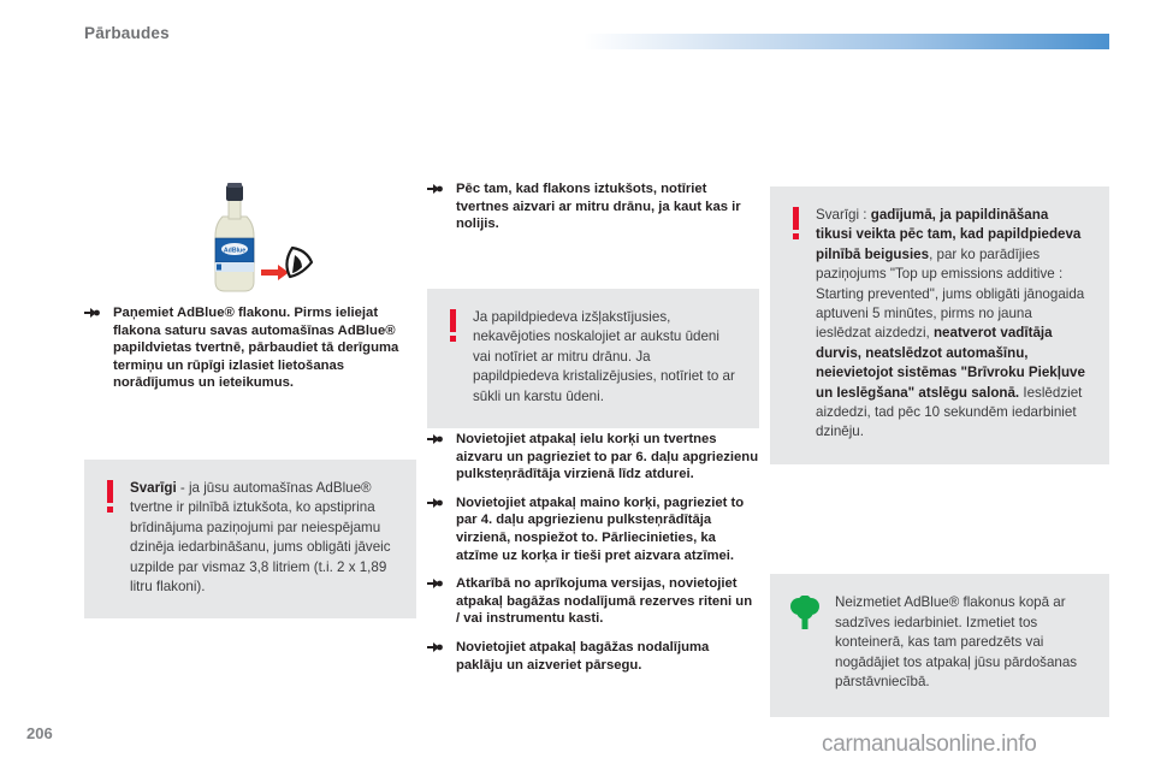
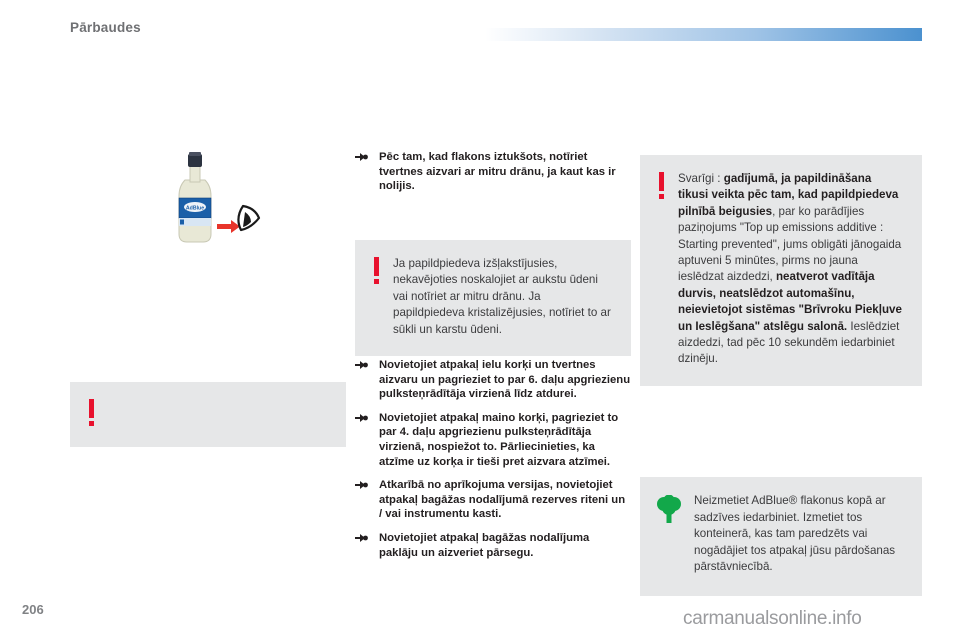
  Pārbaudes
- Paņemiet AdBlue® flakonu. Pirms ieliejat flakona saturu savas automašīnas AdBlue® papildvietas tvertnē, pārbaudiet tā derīguma termiņu un rūpīgi izlasiet lietošanas norādījumus un ieteikumus.
- Svarīgi - ja jūsu automašīnas AdBlue® tvertne ir pilnībā iztukšota, ko apstiprina brīdinājuma paziņojumi par neiespējamu dzinēja iedarbināšanu, jums obligāti jāveic uzpilde par vismaz 3,8 litriem (t.i. 2 x 1,89 litru flakoni).
  Pēc tam, kad flakons iztukšots, notīriet tvertnes aizvari ar mitru drānu, ja kaut kas ir nolijis.
  Ja papildpiedeva izšļakstījusies, nekavējoties noskalojiet ar aukstu ūdeni vai notīriet ar mitru drānu. Ja papildpiedeva kristalizējusies, notīriet to ar sūkli un karstu ūdeni.
  Novietojiet atpakaļ ielu korķi un tvertnes aizvaru un pagrieziet to par 6. daļu apgriezienu pulksteņrādītāja virzienā līdz atdurei.
  Novietojiet atpakaļ maino korķi, pagrieziet to par 4. daļu apgriezienu pulksteņrādītāja virzienā, nospiežot to. Pārliecinieties, ka atzīme uz korķa ir tieši pret aizvara atzīmei.
  Atkarībā no aprīkojuma versijas, novietojiet atpakaļ bagāžas nodalījumā rezerves riteni un / vai instrumentu kasti.
  Novietojiet atpakaļ bagāžas nodalījuma paklāju un aizveriet pārsegu.
  Svarīgi : gadījumā, ja papildināšana tikusi veikta pēc tam, kad papildpiedeva pilnībā beigusies, par ko parādījies paziņojums "Top up emissions additive : Starting prevented", jums obligāti jānogaida aptuveni 5 minūtes, pirms no jauna ieslēdzat aizdedzi, neatverot vadītāja durvis, neatslēdzot automašīnu, neievietojot sistēmas "Brīvroku Piekļuve un Ieslēgšana" atslēgu salonā. Ieslēdziet aizdedzi, tad pēc 10 sekundēm iedarbiniet dzinēju.
  Neizmetiet AdBlue® flakonus kopā ar sadzīves iedarbiniet. Izmetiet tos konteinerā, kas tam paredzēts vai nogādājiet tos atpakaļ jūsu pārdošanas pārstāvniecībā.
  206
  carmanualsonline.info
